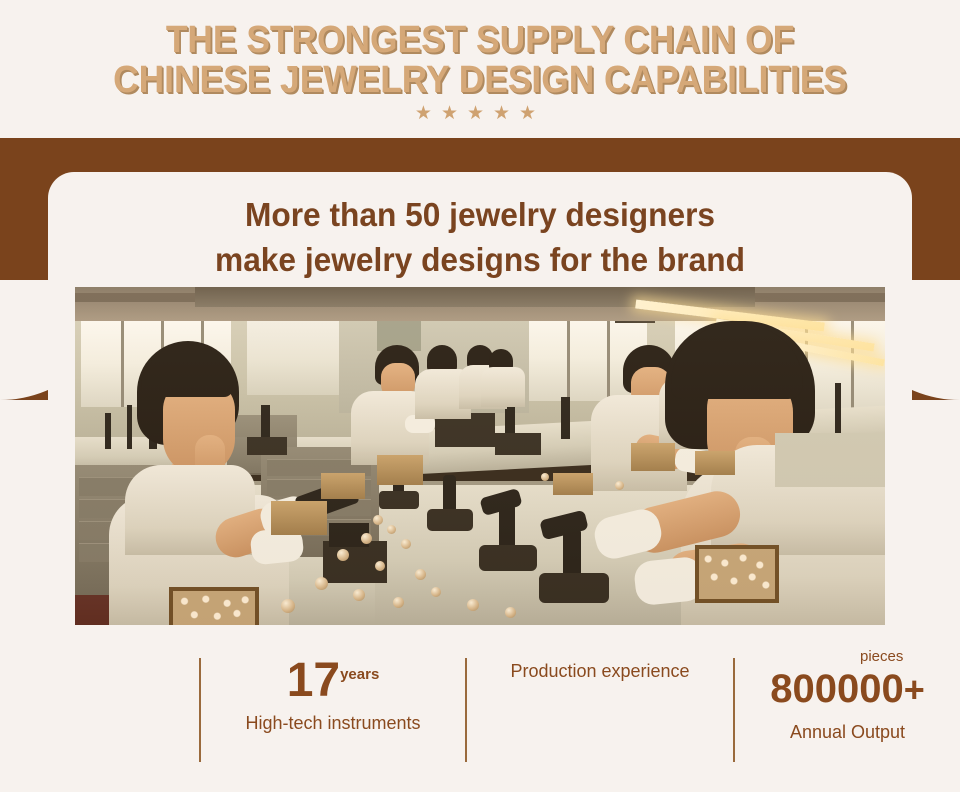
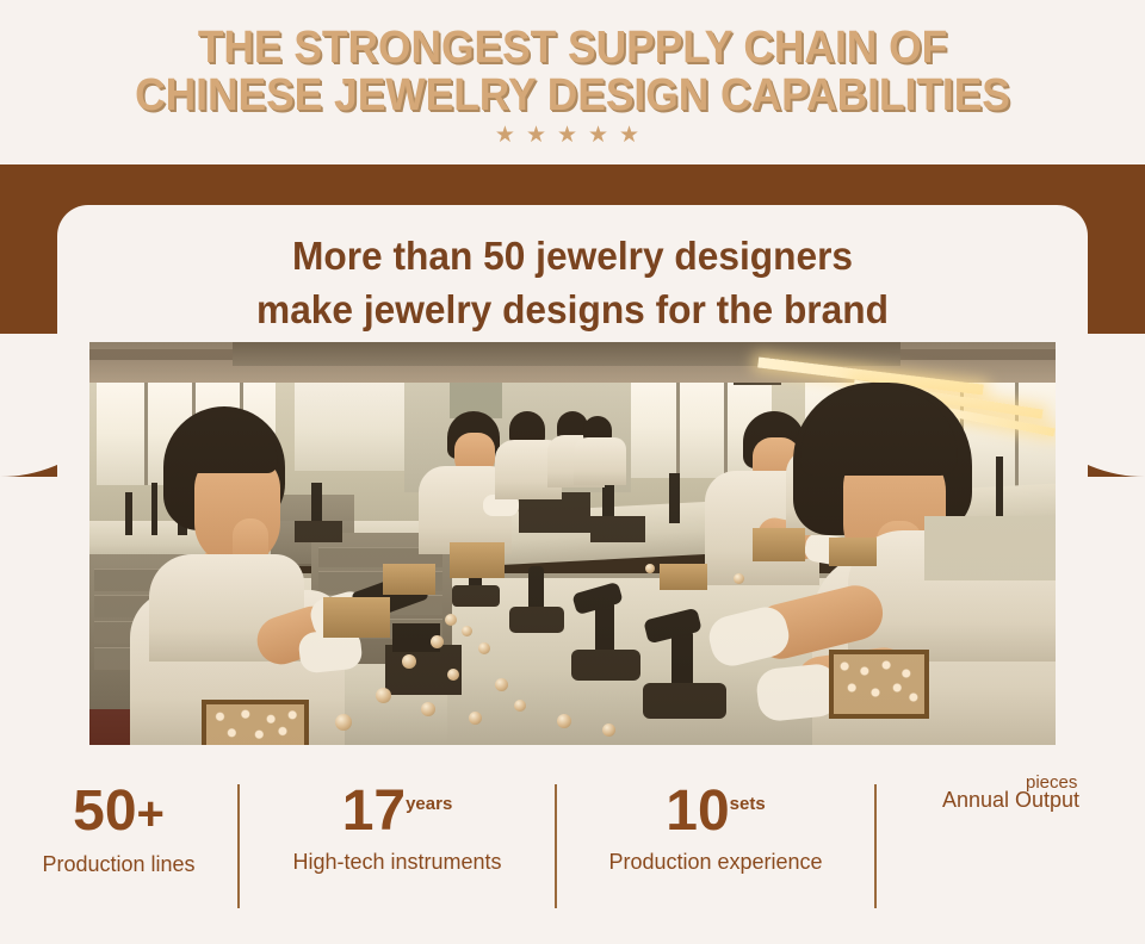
  THE STRONGEST SUPPLY CHAIN OF
  CHINESE JEWELRY DESIGN CAPABILITIES
  ★★★★★
  More than 50 jewelry designers
  make jewelry designs for the brand
+ 50+
+ Production lines
  17years
  High-tech instruments
+ 10sets
  Production experience
  pieces
- 800000+
  Annual Output
